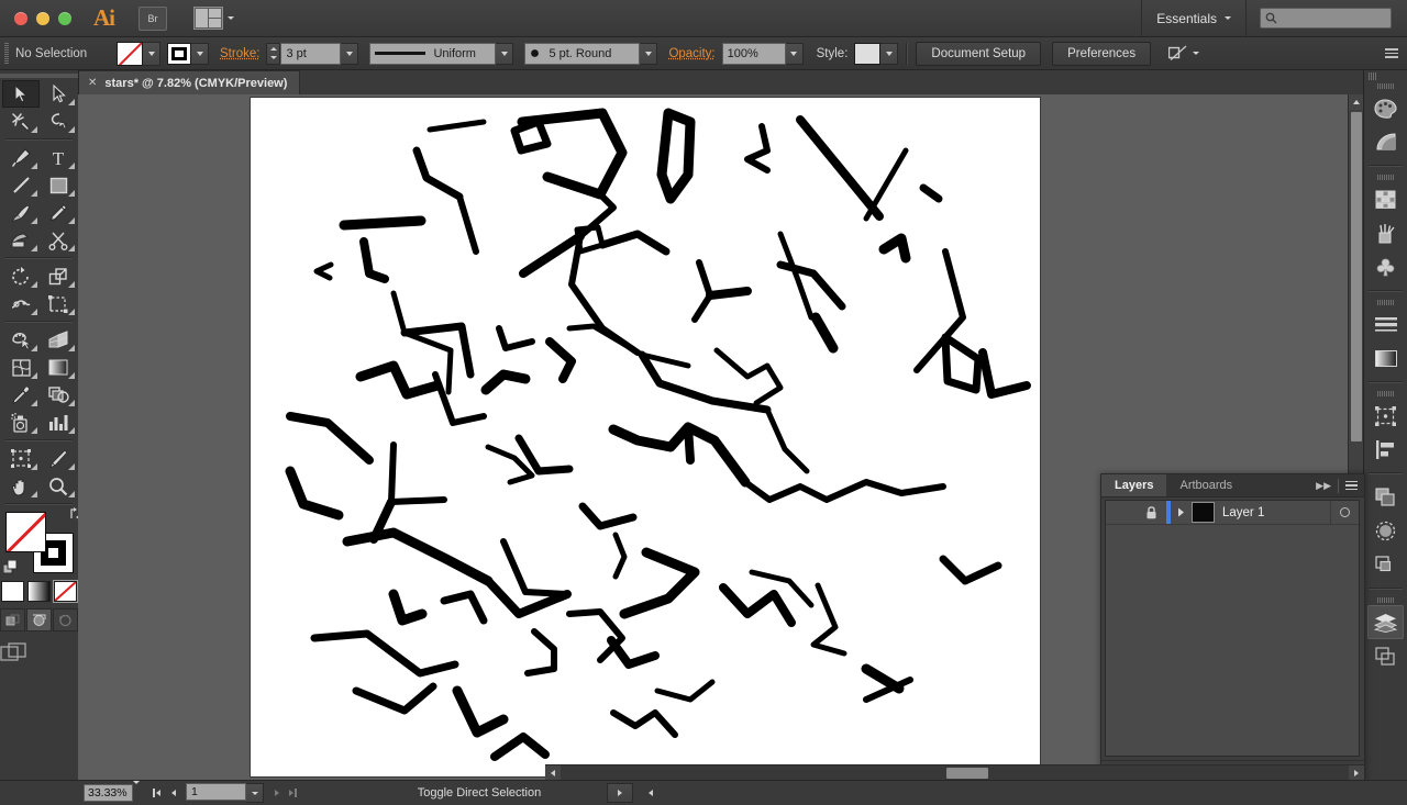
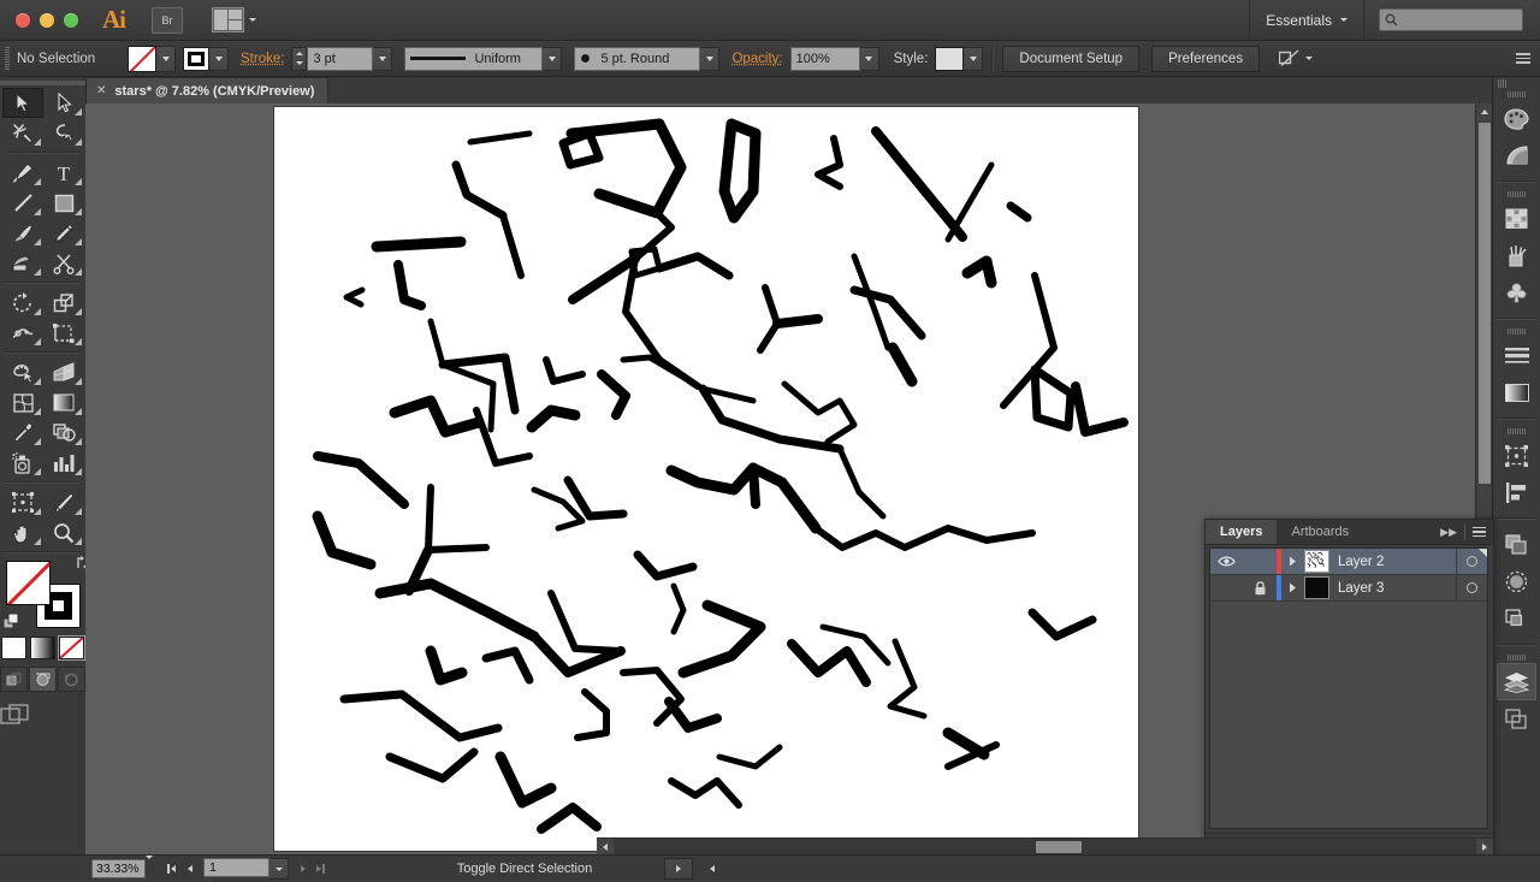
  Ai
  Br
  Essentials
  No Selection
  Stroke:
  3 pt
  Uniform
  5 pt. Round
  Opacity:
  100%
  Style:
  Document Setup
  Preferences
  ✕
  stars* @ 7.82% (CMYK/Preview)
  T
  Layers
  Artboards
  ▶▶
+ Layer 2
- Layer 1
+ Layer 3
  33.33%
  1
  Toggle Direct Selection
